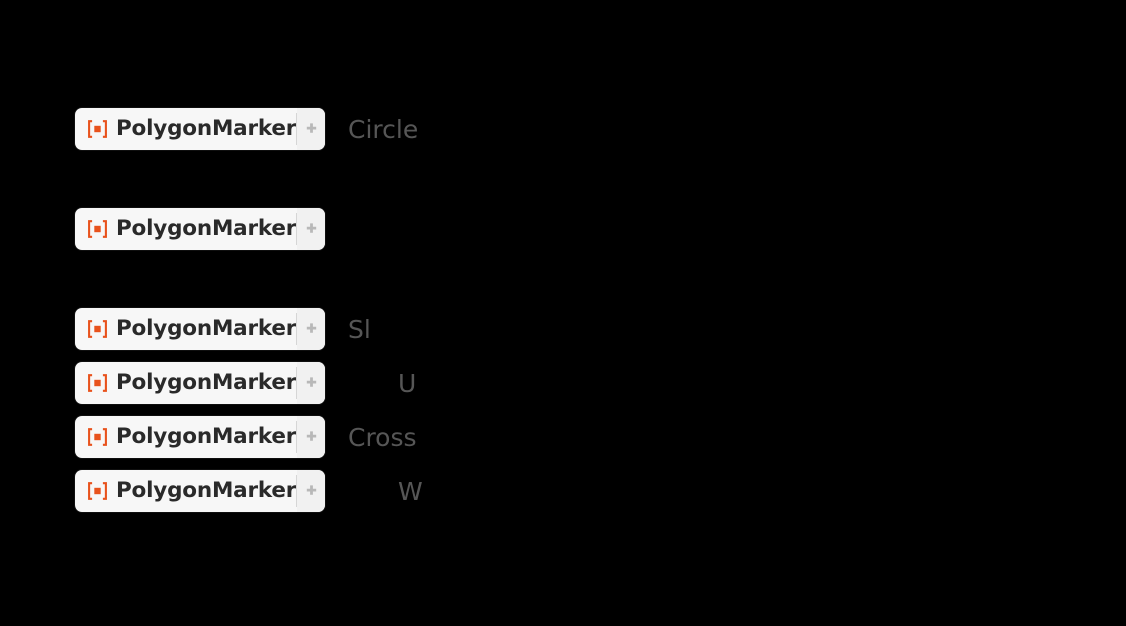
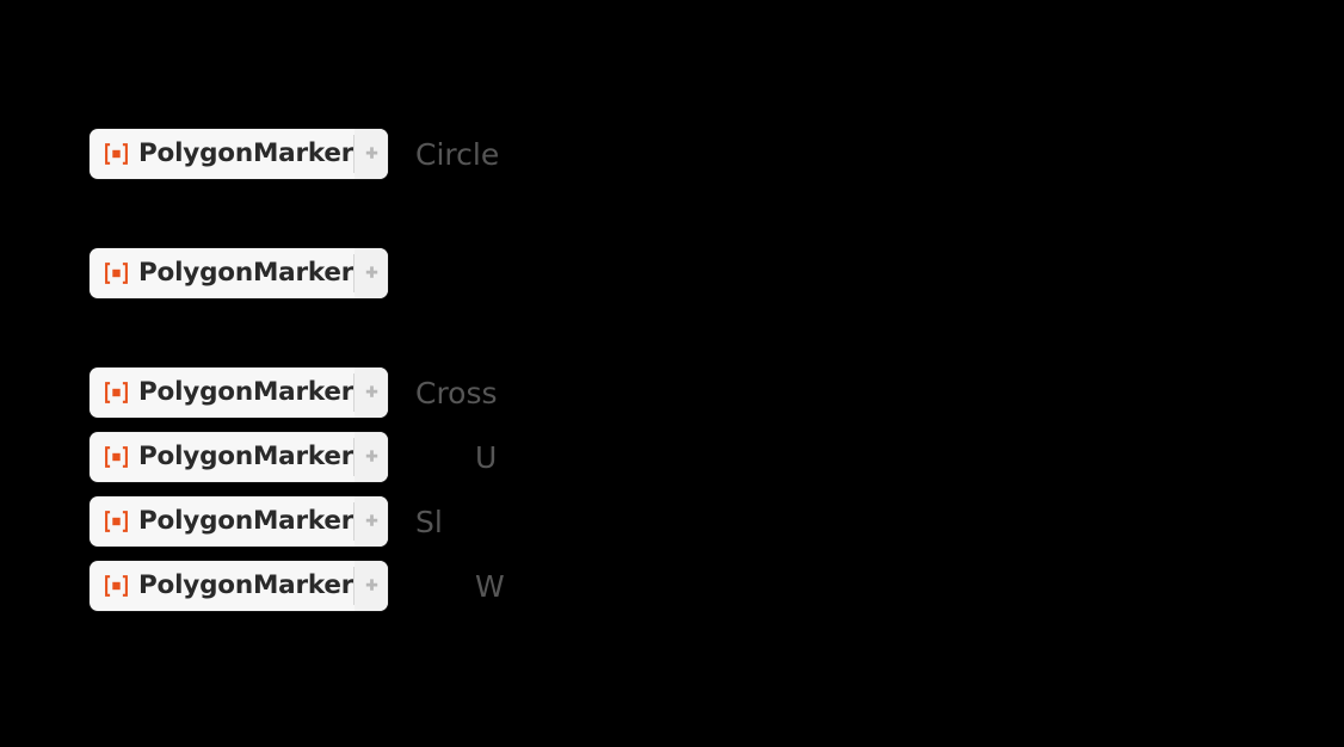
  PolygonMarker
  Circle
  PolygonMarker
  PolygonMarker
- Sl
+ Cross
  PolygonMarker
  U
  PolygonMarker
- Cross
+ Sl
  PolygonMarker
  W
